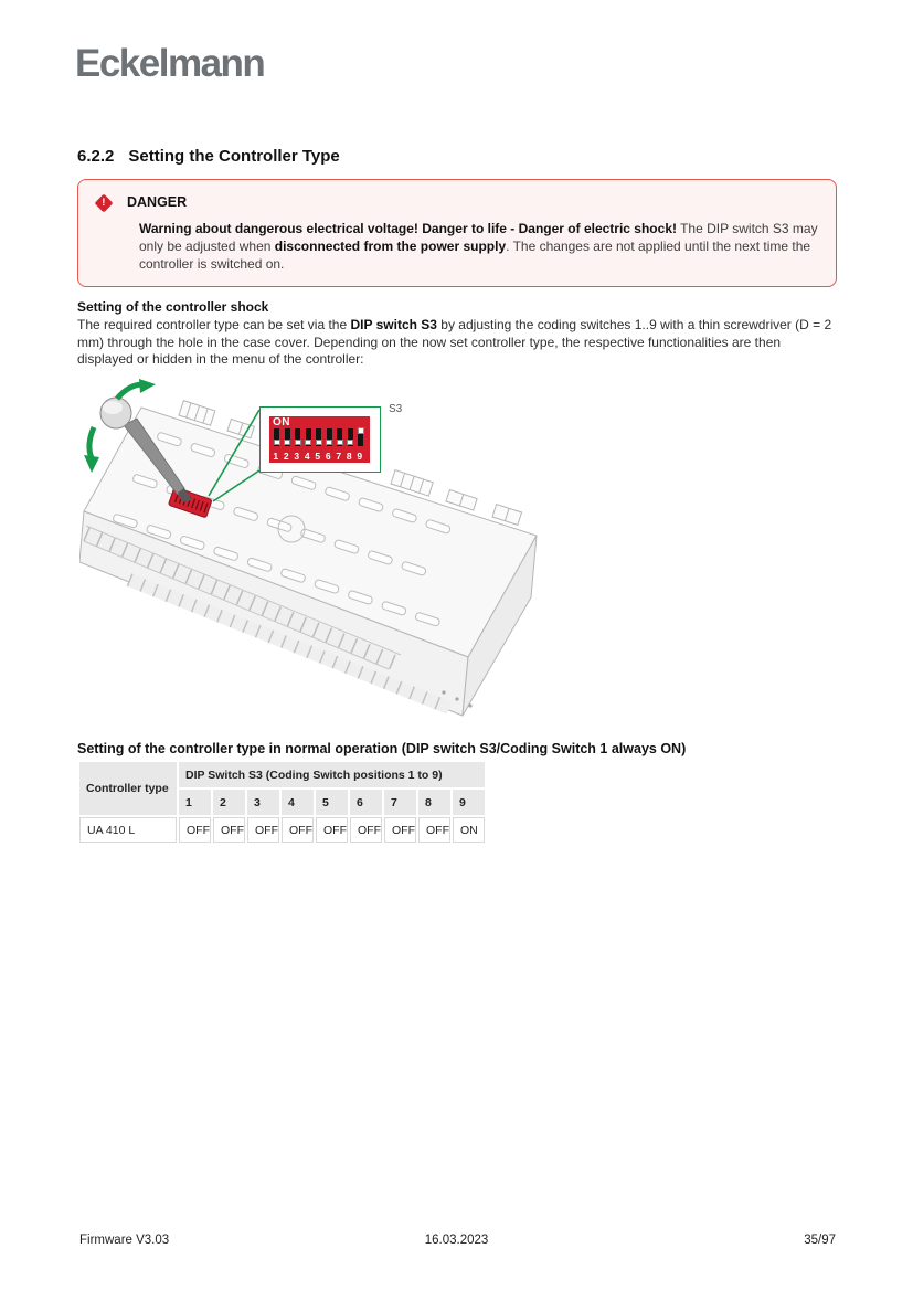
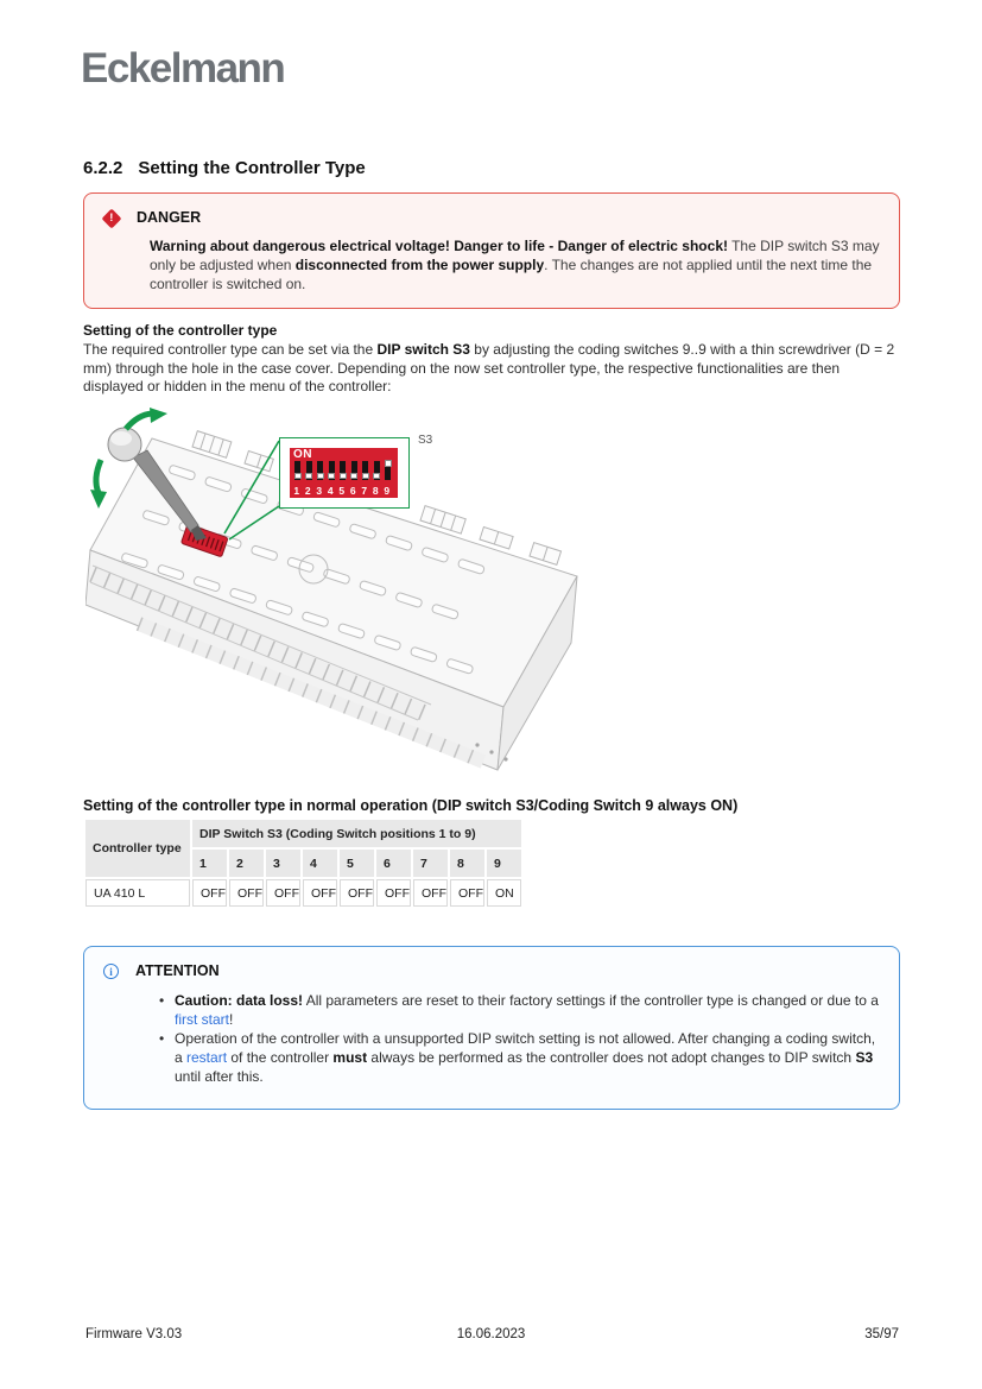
  Eckelmann
  6.2.2 Setting the Controller Type
  DANGER
  Warning about dangerous electrical voltage! Danger to life - Danger of electric shock! The DIP switch S3 may only be adjusted when disconnected from the power supply. The changes are not applied until the next time the controller is switched on.
- Setting of the controller shock
+ Setting of the controller type
- The required controller type can be set via the DIP switch S3 by adjusting the coding switches 1..9 with a thin screwdriver (D = 2 mm) through the hole in the case cover. Depending on the now set controller type, the respective functionalities are then displayed or hidden in the menu of the controller:
+ The required controller type can be set via the DIP switch S3 by adjusting the coding switches 9..9 with a thin screwdriver (D = 2 mm) through the hole in the case cover. Depending on the now set controller type, the respective functionalities are then displayed or hidden in the menu of the controller:
  ON
  1
  2
  3
  4
  5
  6
  7
  8
  9
  S3
- Setting of the controller type in normal operation (DIP switch S3/Coding Switch 1 always ON)
+ Setting of the controller type in normal operation (DIP switch S3/Coding Switch 9 always ON)
  Controller type	DIP Switch S3 (Coding Switch positions 1 to 9)
  1	2	3	4	5	6	7	8	9
  UA 410 L	OFF	OFF	OFF	OFF	OFF	OFF	OFF	OFF	ON
+ i
+ ATTENTION
+ Caution: data loss! All parameters are reset to their factory settings if the controller type is changed or due to a first start!
+ Operation of the controller with a unsupported DIP switch setting is not allowed. After changing a coding switch, a restart of the controller must always be performed as the controller does not adopt changes to DIP switch S3 until after this.
  Firmware V3.03
- 16.03.2023
+ 16.06.2023
  35/97
